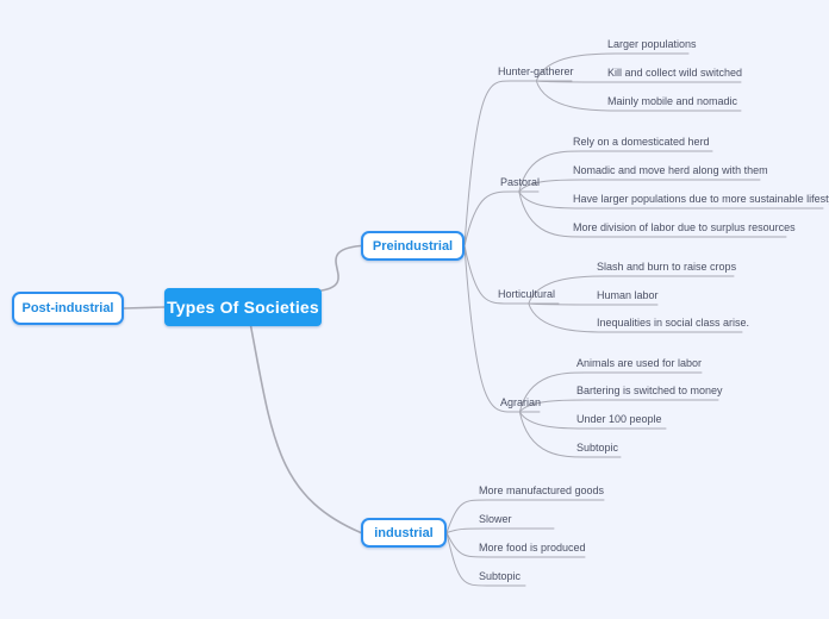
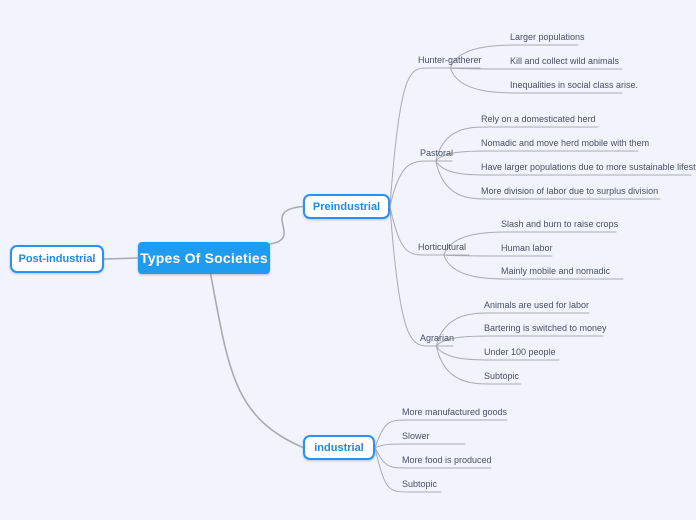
  Types Of Societies
  Post-industrial
  Preindustrial
  Hunter-gatherer
  Larger populations
- Kill and collect wild switched
+ Kill and collect wild animals
- Mainly mobile and nomadic
+ Inequalities in social class arise.
  Pastoral
  Rely on a domesticated herd
- Nomadic and move herd along with them
+ Nomadic and move herd mobile with them
  Have larger populations due to more sustainable lifest
- More division of labor due to surplus resources
+ More division of labor due to surplus division
  Horticultural
  Slash and burn to raise crops
  Human labor
- Inequalities in social class arise.
+ Mainly mobile and nomadic
  Agrarian
  Animals are used for labor
  Bartering is switched to money
  Under 100 people
  Subtopic
  industrial
  More manufactured goods
  Slower
  More food is produced
  Subtopic
